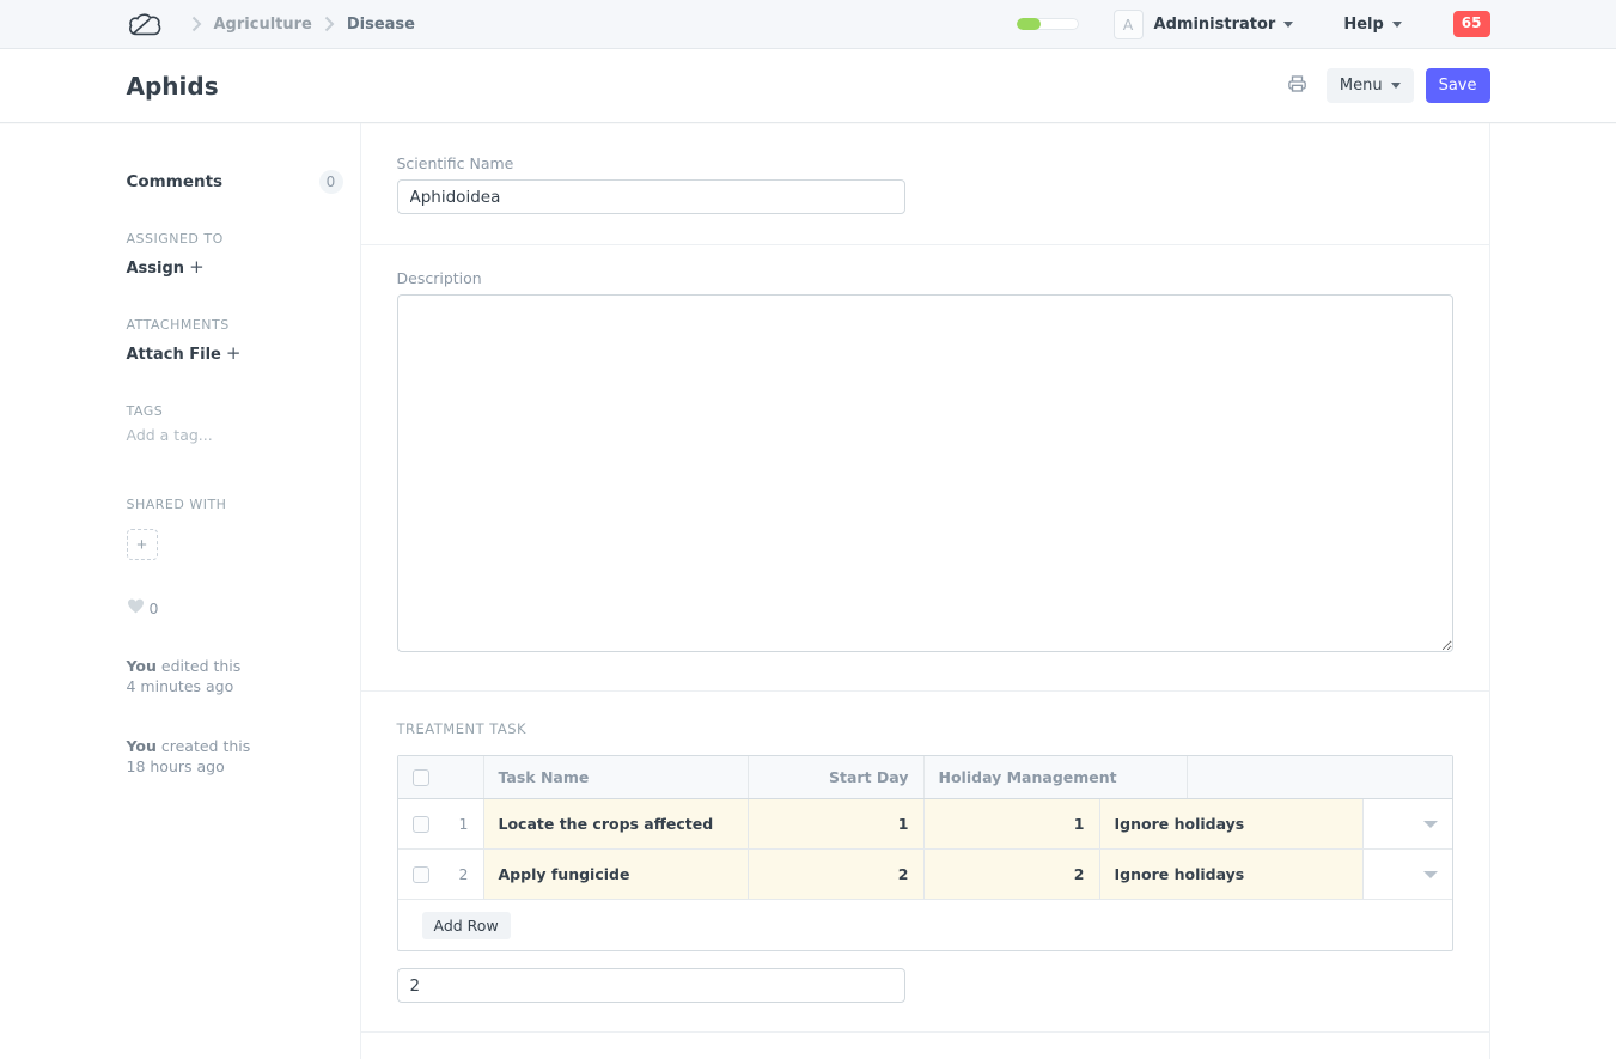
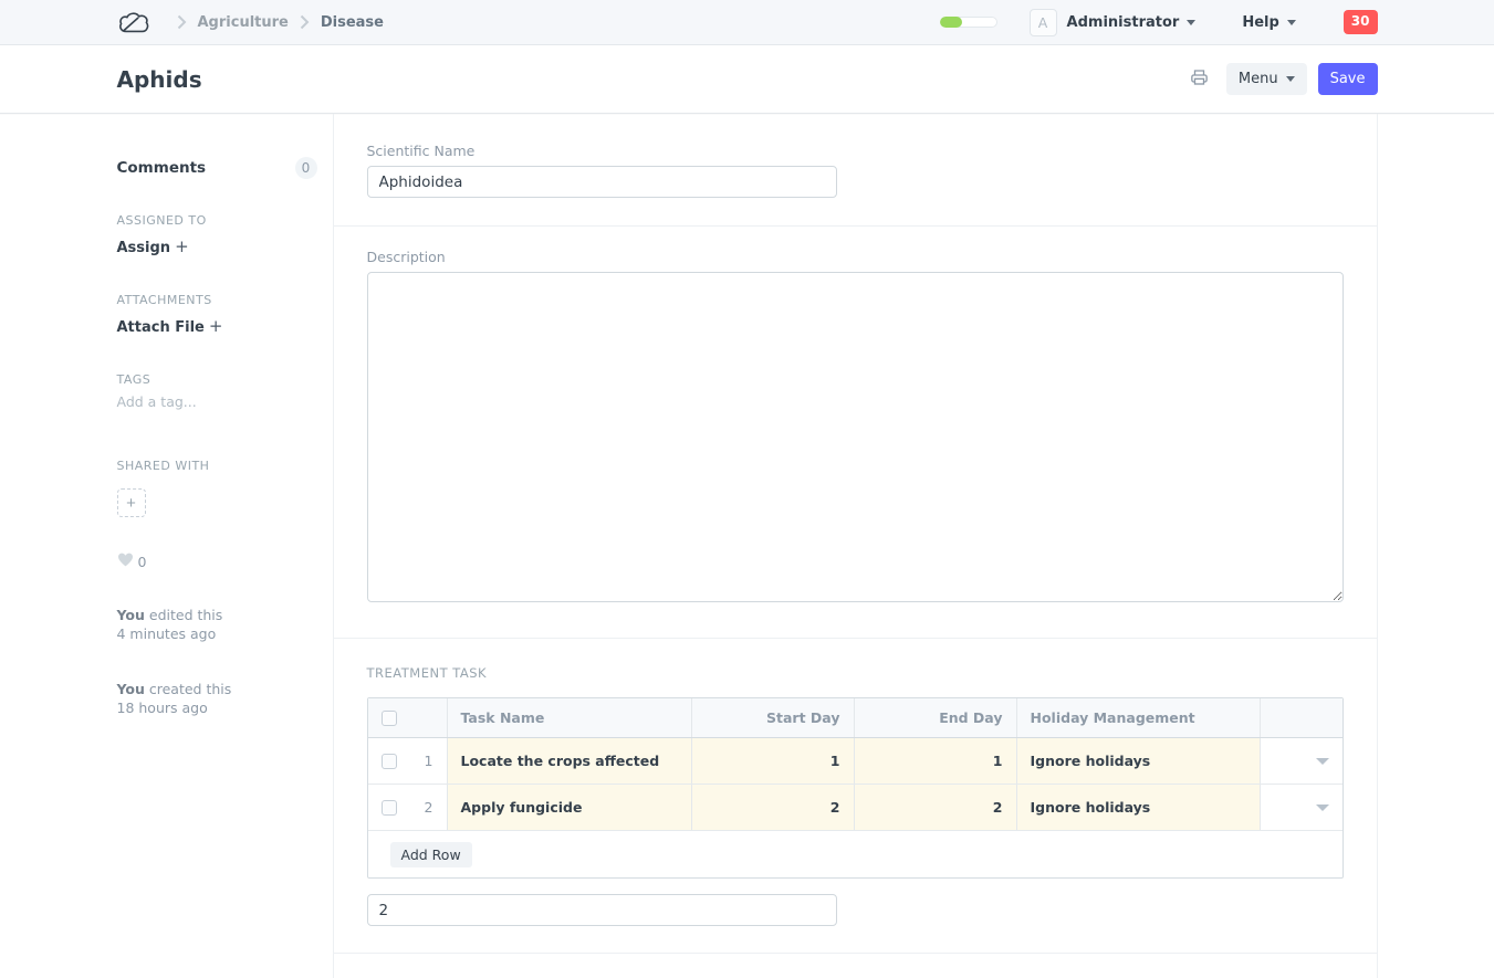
  Agriculture
  Disease
  A
  Administrator
  Help
- 65
+ 30
  Aphids
  Menu
  Save
  Comments
  0
  ASSIGNED TO
  Assign +
  ATTACHMENTS
  Attach File +
  TAGS
  Add a tag...
  SHARED WITH
  +
  0
  You edited this
  4 minutes ago
  You created this
  18 hours ago
  Scientific Name
  Aphidoidea
  Description
  TREATMENT TASK
  Task Name
  Start Day
+ End Day
  Holiday Management
  1
  Locate the crops affected
  1
  1
  Ignore holidays
  2
  Apply fungicide
  2
  2
  Ignore holidays
  Add Row
  2
